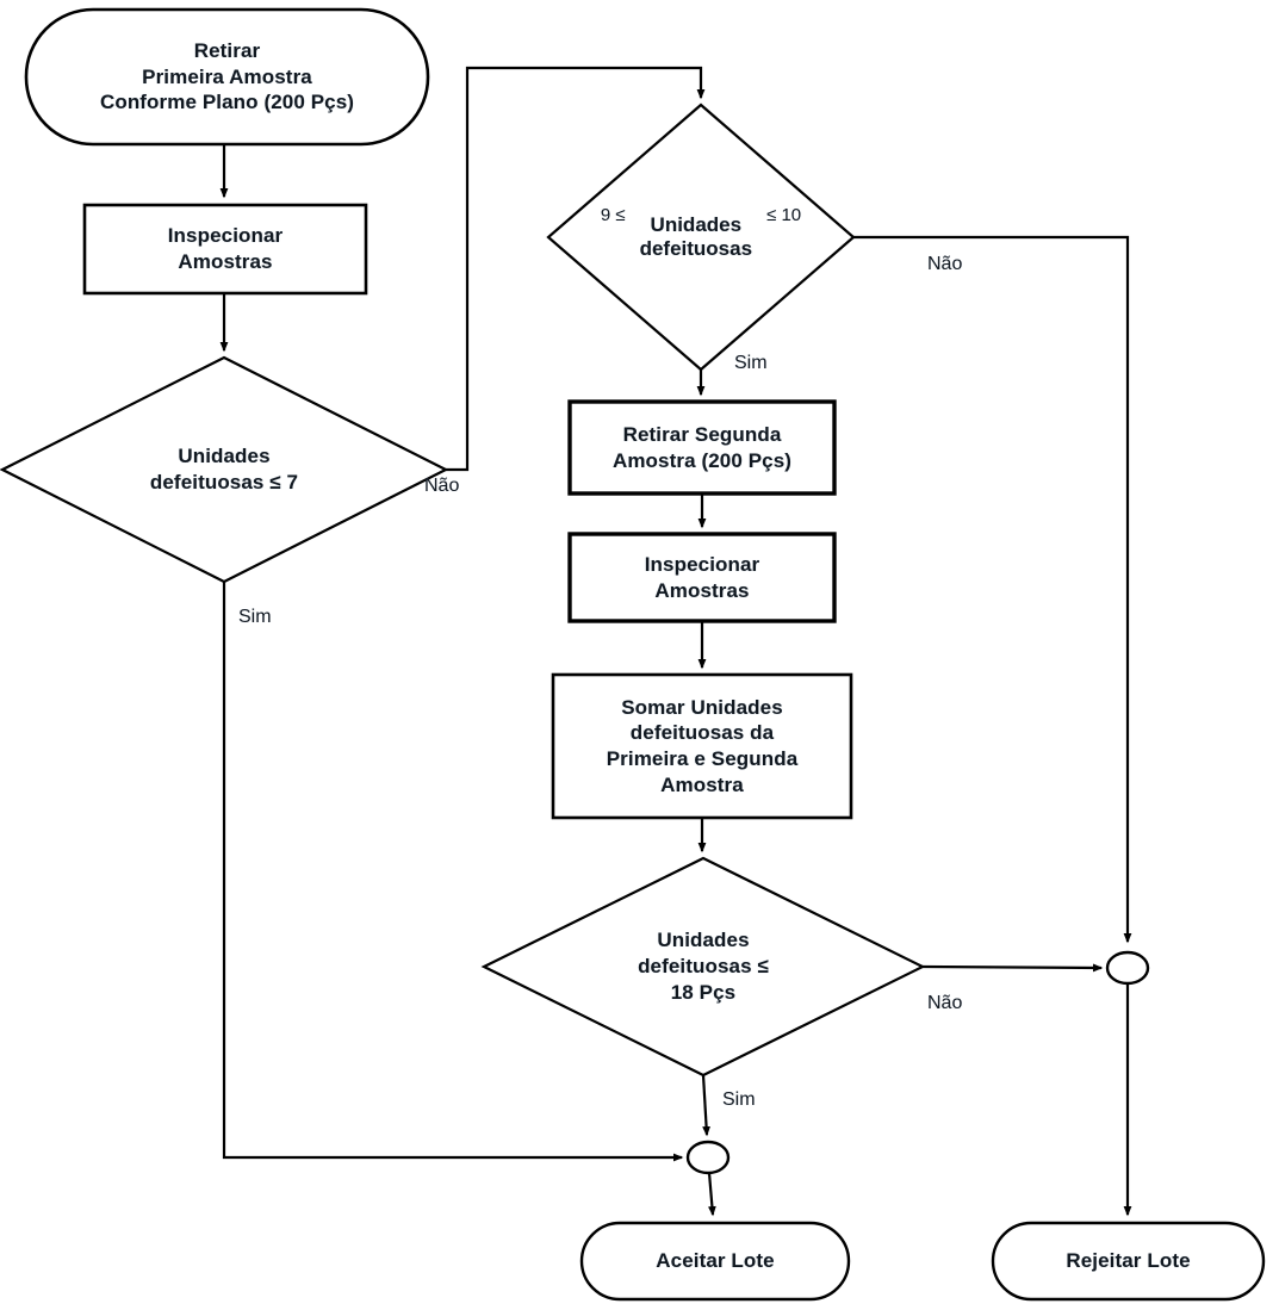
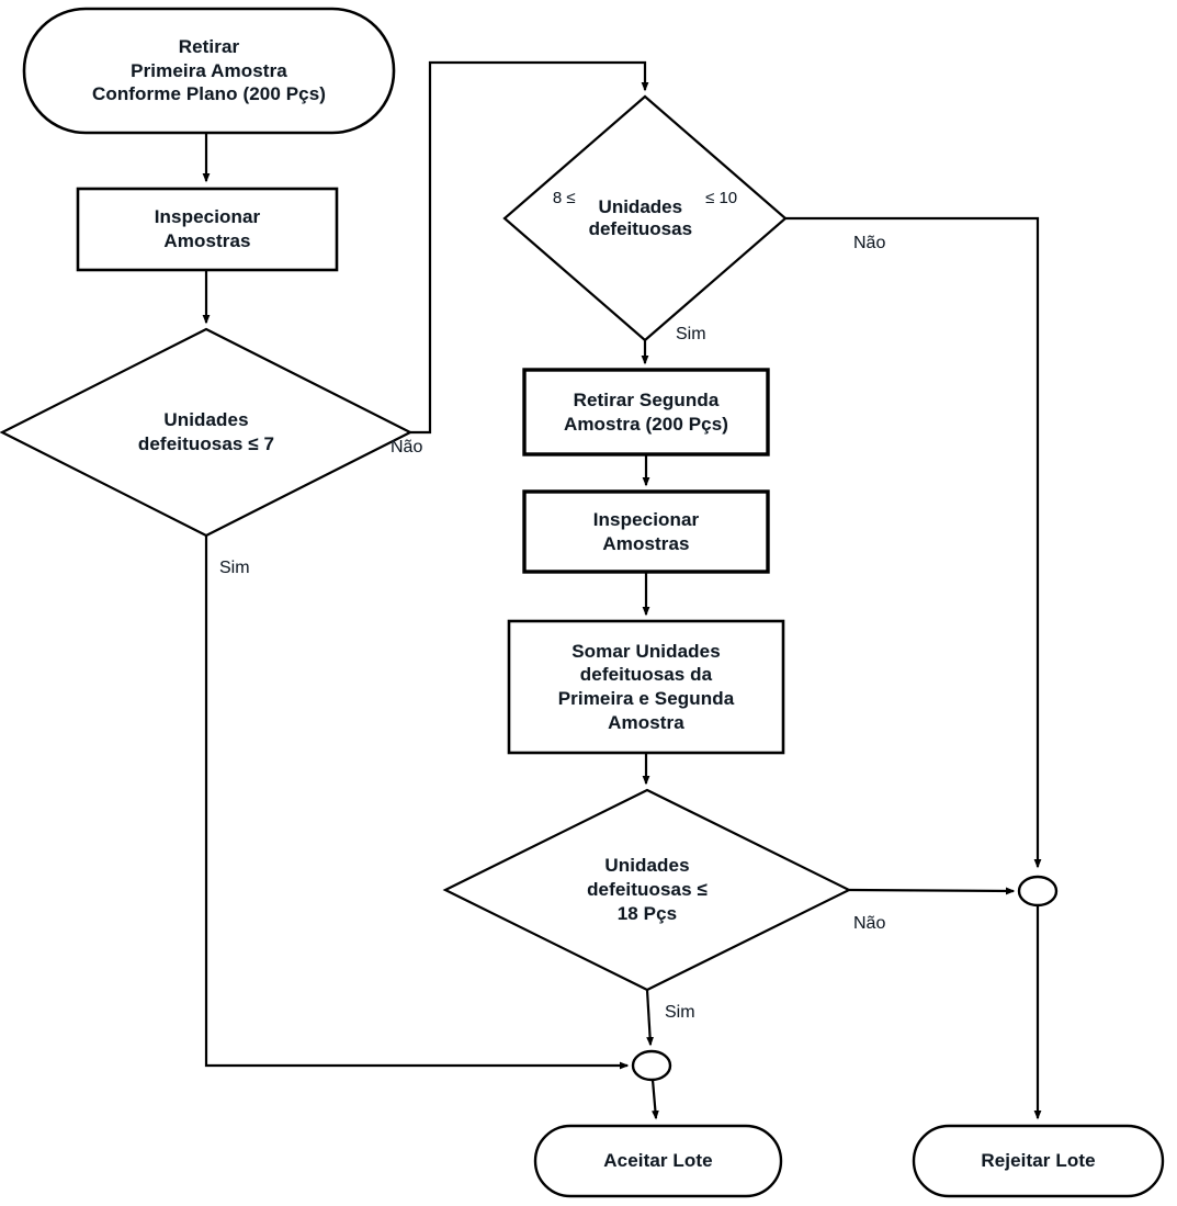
  Retirar
  Primeira Amostra
  Conforme Plano (200 Pçs)
  Inspecionar
  Amostras
  Unidades
  defeituosas ≤ 7
- 9 ≤
+ 8 ≤
  Unidades
  defeituosas
  ≤ 10
  Retirar Segunda
  Amostra (200 Pçs)
  Inspecionar
  Amostras
  Somar Unidades
  defeituosas da
  Primeira e Segunda
  Amostra
  Unidades
  defeituosas ≤
  18 Pçs
  Aceitar Lote
  Rejeitar Lote
  Não
  Sim
  Não
  Sim
  Não
  Sim
